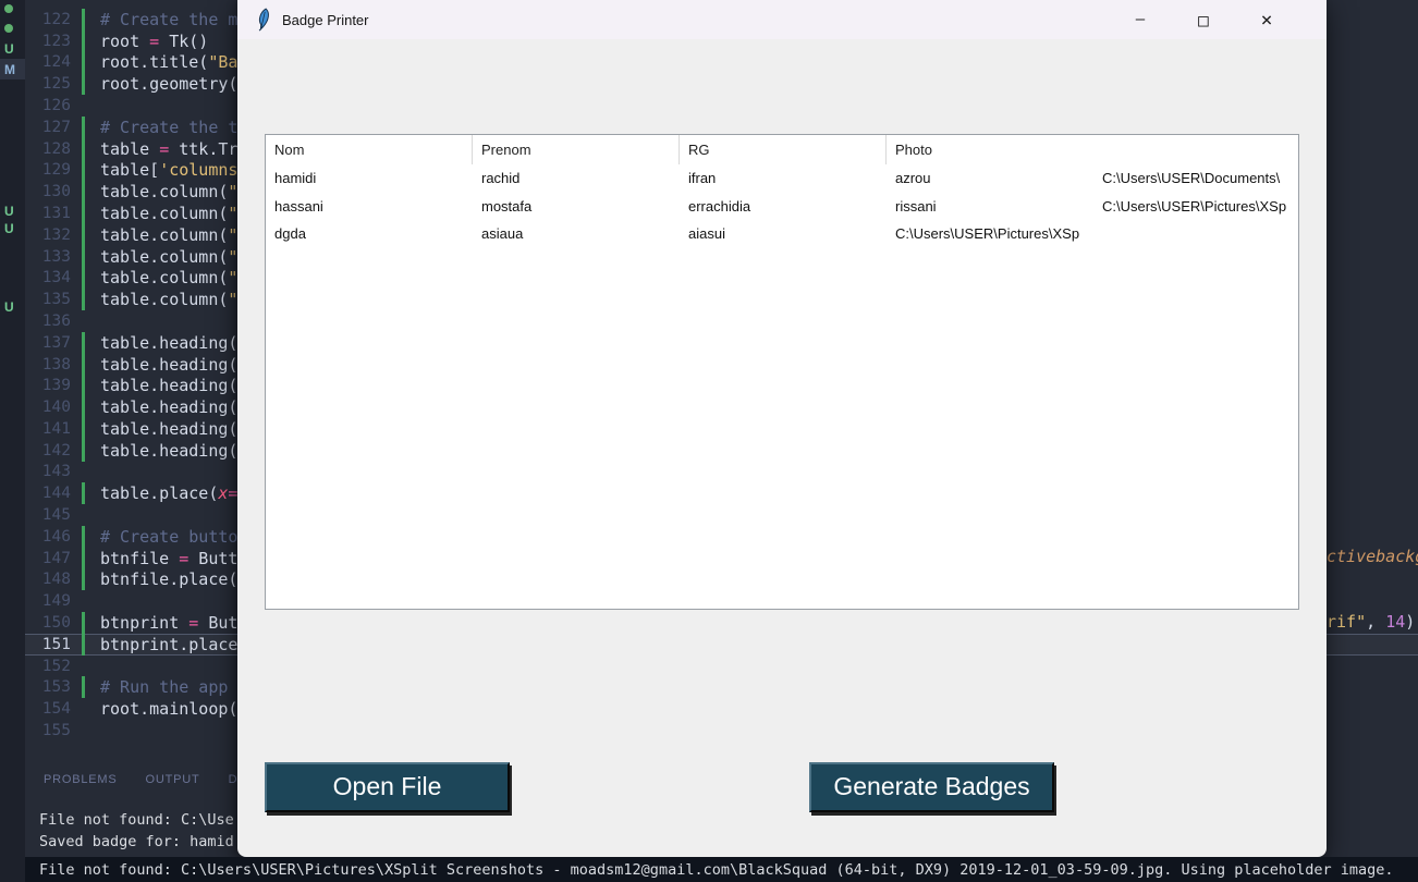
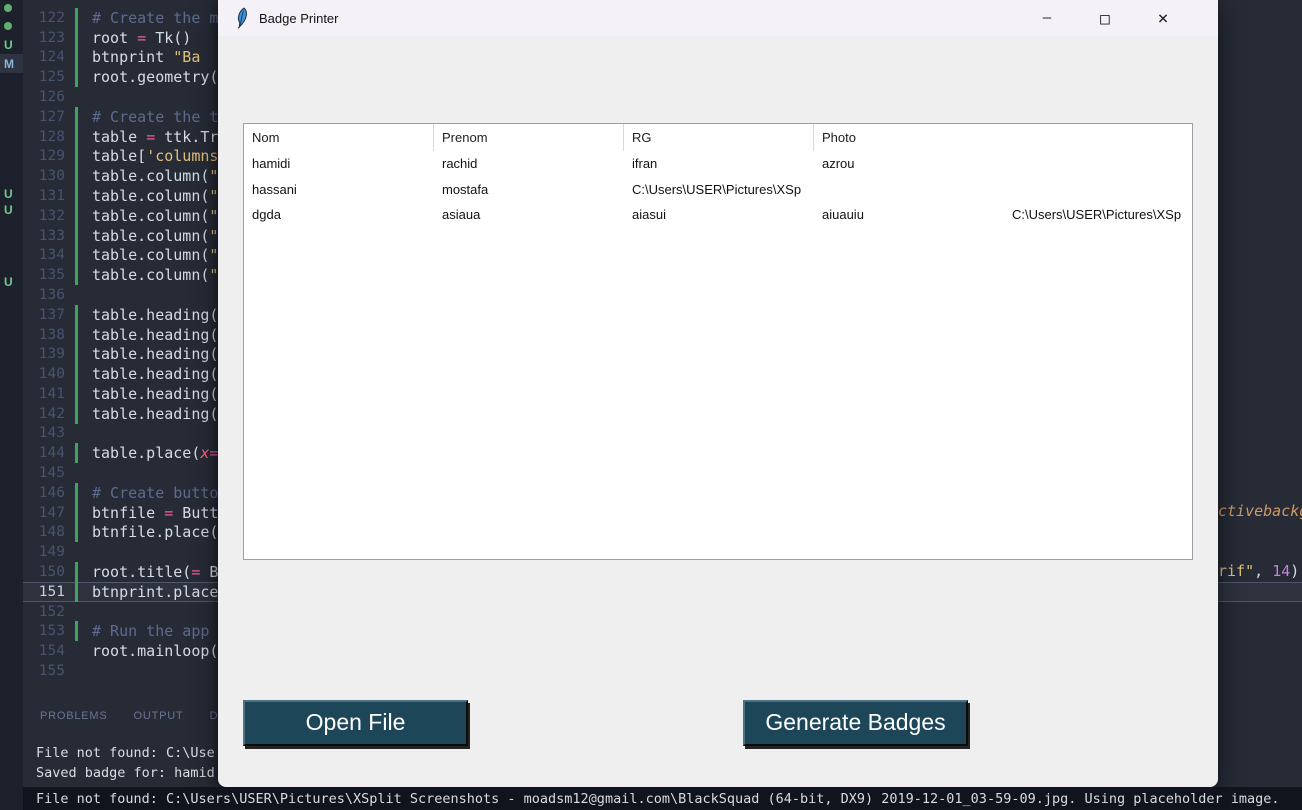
  U
  M
  U
  U
  U
  122
  # Create the m
  123
  root = Tk()
  124
- root.title("Ba
+ btnprint "Ba
  125
  root.geometry(
  126
  127
  # Create the t
  128
  table = ttk.Tr
  129
  table['columns
  130
  table.column("
  131
  table.column("
  132
  table.column("
  133
  table.column("
  134
  table.column("
  135
  table.column("
  136
  137
  table.heading(
  138
  table.heading(
  139
  table.heading(
  140
  table.heading(
  141
  table.heading(
  142
  table.heading(
  143
  144
  table.place(x=
  145
  146
  # Create butto
  147
  btnfile = Butt
  148
  btnfile.place(
  149
  150
- btnprint = But
+ root.title(= B
  151
  btnprint.place
  152
  153
  # Run the app
  154
  root.mainloop(
  155
  ctiveback
  rif"
  ,
  14
  PROBLEMS
  OUTPUT
  File not found: C:\Use
  Saved badge for: hamid
  File not found: C:\Users\USER\Pictures\XSplit Screenshots - moadsm12@gmail.com\BlackSquad (64-bit, DX9) 2019-12-01_03-59-09.jpg. Using placeholder image.
  Badge Printer
  —
  □
  ×
  Nom
  Prenom
  RG
  Photo
  hamidi
  rachid
  ifran
  azrou
- C:\Users\USER\Documents\
  hassani
  mostafa
- errachidia
- rissani
  C:\Users\USER\Pictures\XSp
  dgda
  asiaua
  aiasui
+ aiuauiu
  C:\Users\USER\Pictures\XSp
  Open File
  Generate Badges
